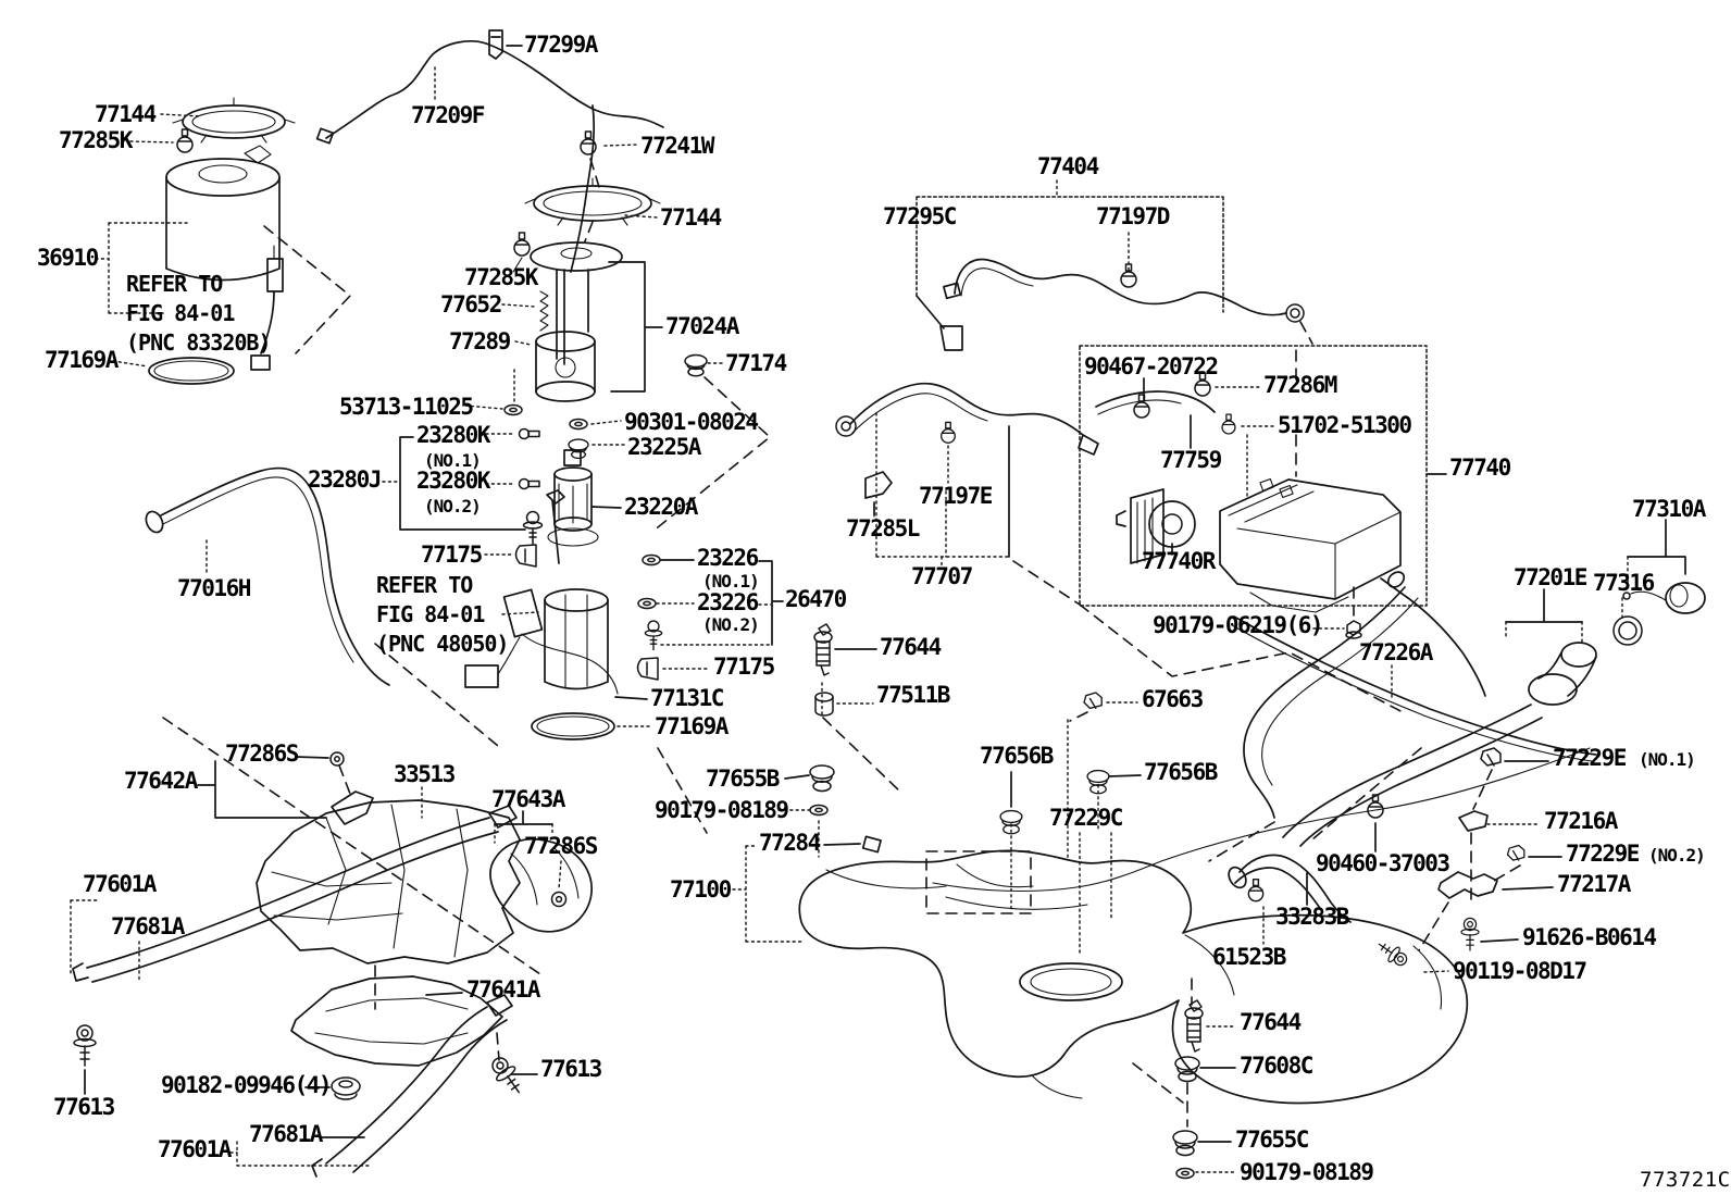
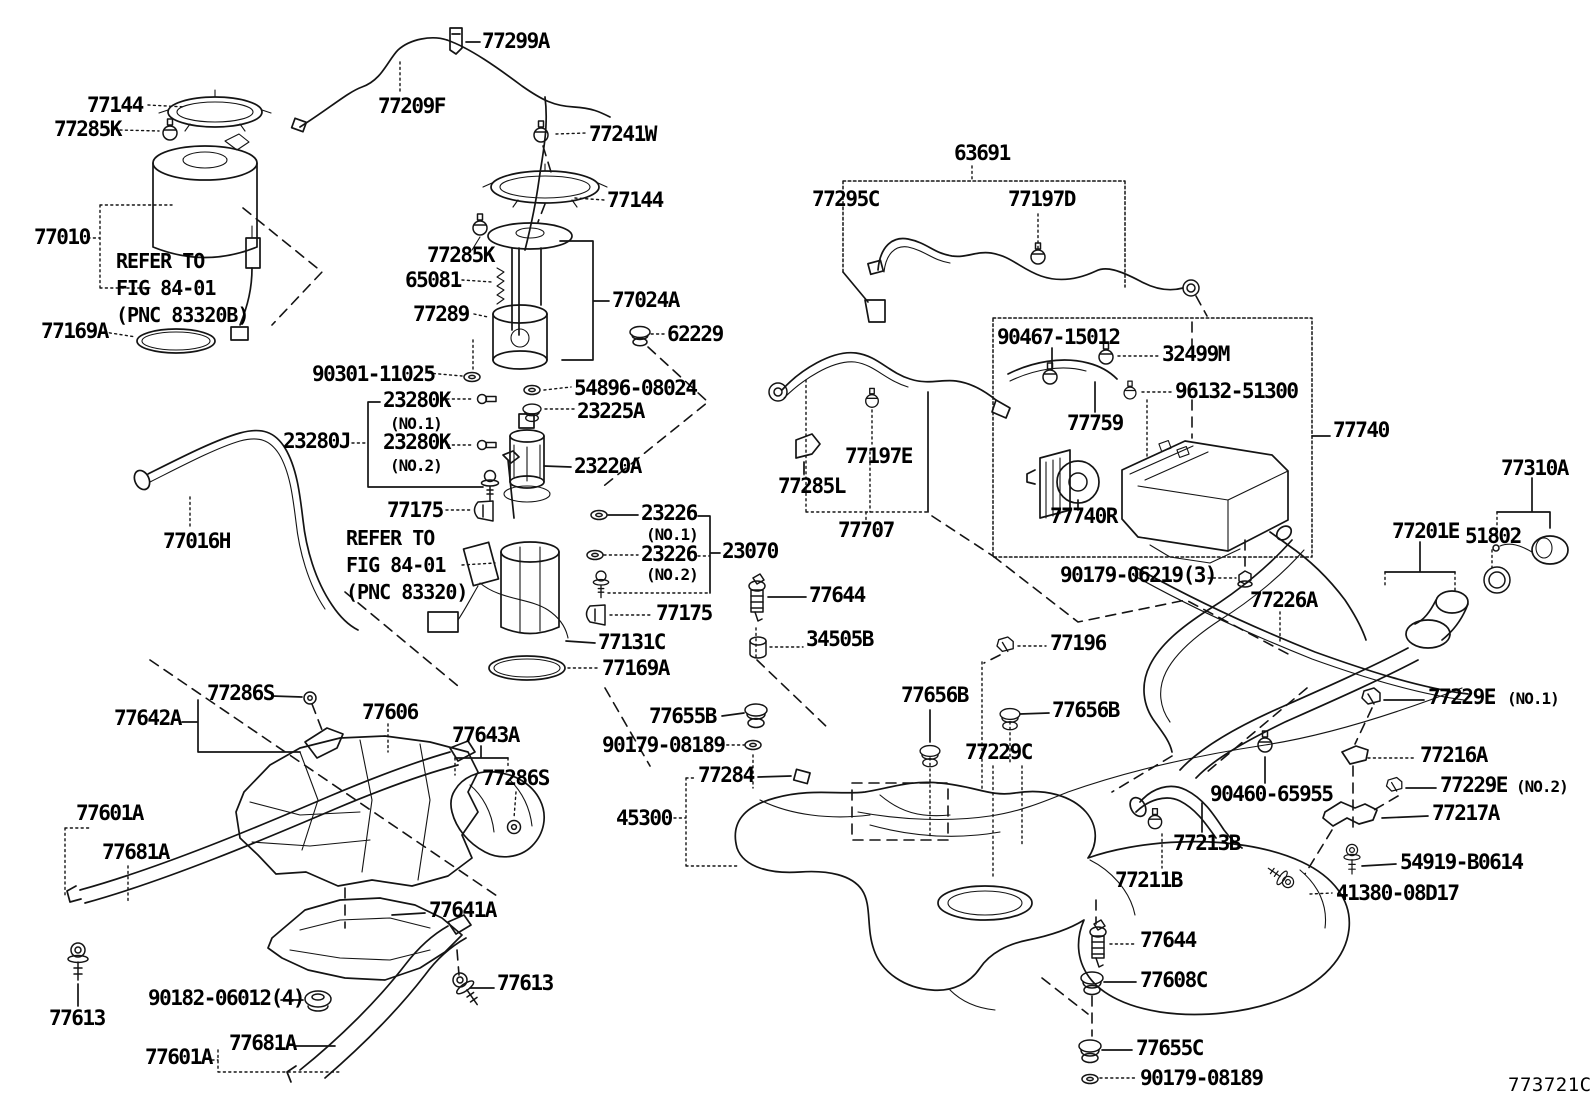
  77299A
  77144
  77285K
- 36910
+ 77010
  REFER TO
  FIG 84-01
  (PNC 83320B)
  77169A
  77016H
  77209F
  77241W
  77144
  77285K
- 77652
+ 65081
  77024A
  77289
- 77174
+ 62229
- 53713-11025
+ 90301-11025
- 90301-08024
+ 54896-08024
  23280K
  (NO.1)
  23280J
  23280K
  (NO.2)
  23225A
  23220A
  77175
  REFER TO
  FIG 84-01
- (PNC 48050)
+ (PNC 83320)
  23226
  (NO.1)
  23226
  (NO.2)
- 26470
+ 23070
  77175
  77131C
  77169A
  77644
- 77511B
+ 34505B
  77655B
  90179-08189
  77284
- 77100
+ 45300
  77656B
- 67663
+ 77196
  77656B
  77229C
- 77404
+ 63691
  77295C
  77197D
- 90467-20722
+ 90467-15012
- 77286M
+ 32499M
- 51702-51300
+ 96132-51300
  77759
  77740
  77740R
- 90179-06219(6)
+ 90179-06219(3)
  77197E
  77285L
  77707
  77310A
  77201E
- 77316
+ 51802
  77226A
  77229E
  (NO.1)
  77216A
  77229E
  (NO.2)
  77217A
- 91626-B0614
+ 54919-B0614
- 90119-08D17
+ 41380-08D17
- 90460-37003
+ 90460-65955
- 33283B
+ 77213B
- 61523B
+ 77211B
  77644
  77608C
  77655C
  90179-08189
  77286S
  77642A
- 33513
+ 77606
  77643A
  77286S
  77601A
  77681A
  77641A
  77613
- 90182-09946(4)
+ 90182-06012(4)
  77601A
  77681A
  77613
  773721C
